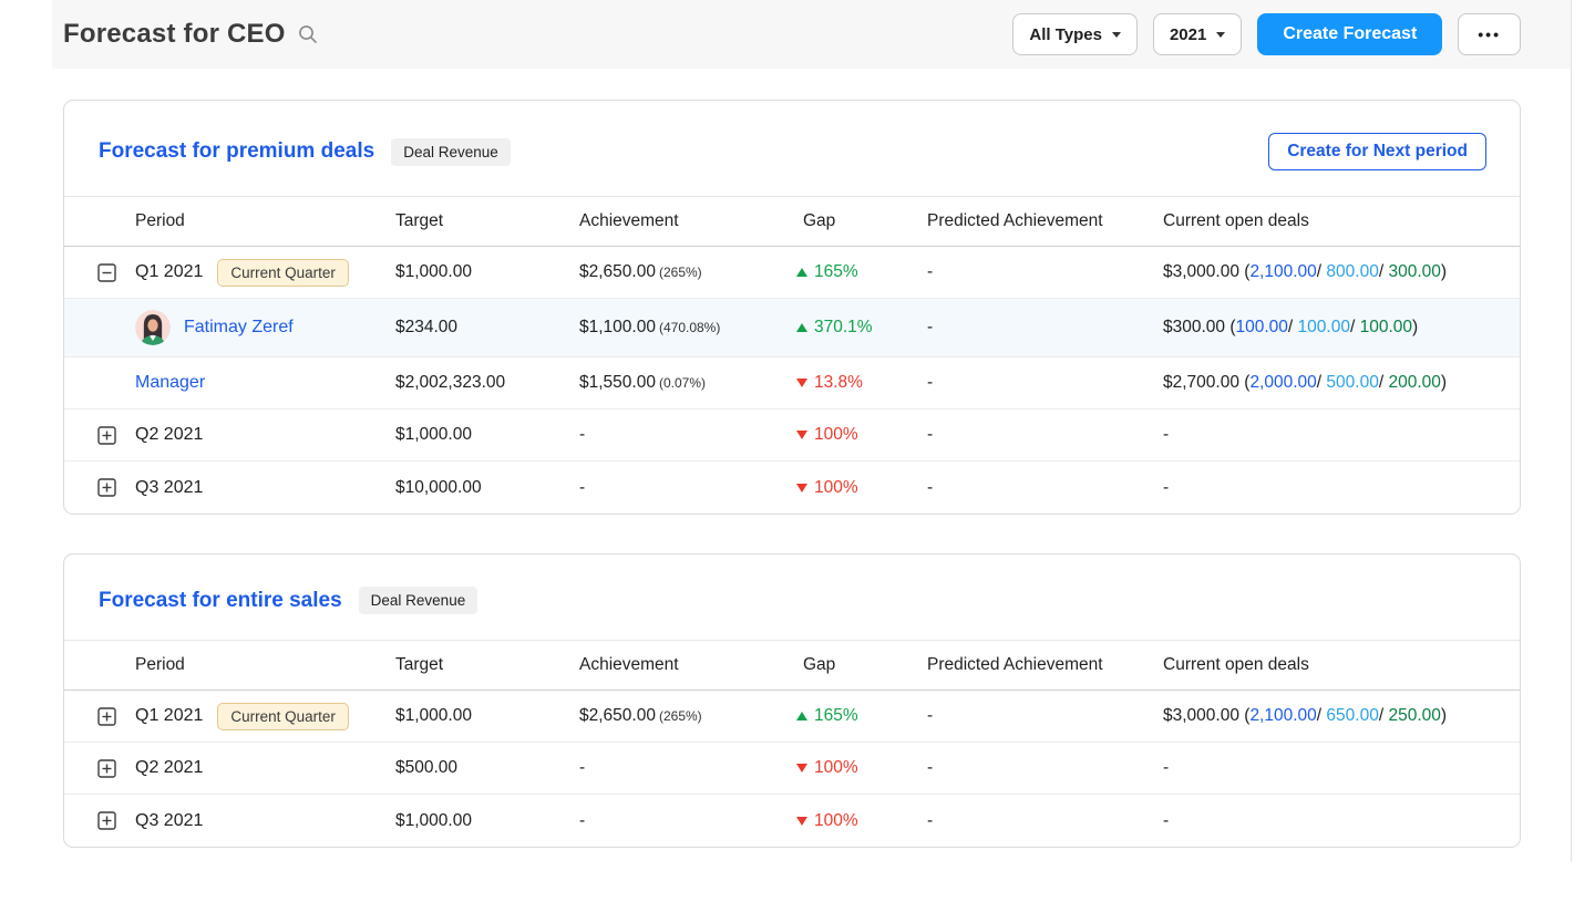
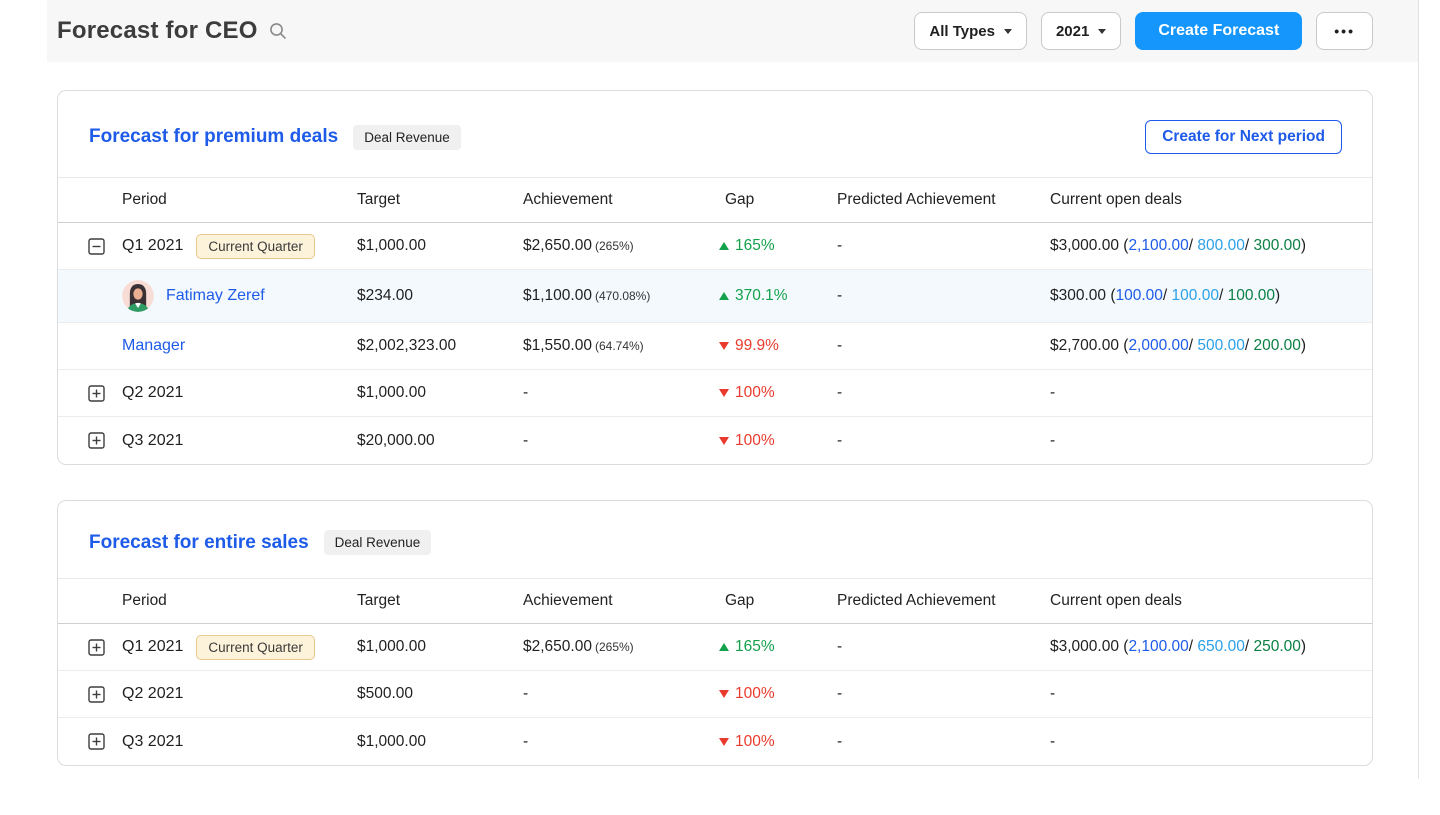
  Forecast for CEO
  All Types
  2021
  Create Forecast
  •••
  Forecast for premium deals
  Deal Revenue
  Create for Next period
  Period
  Target
  Achievement
  Gap
  Predicted Achievement
  Current open deals
  Q1 2021
  Current Quarter
  $1,000.00
  $2,650.00
  (265%)
  165%
  -
  $3,000.00
  (
  2,100.00
  /
  800.00
  /
  300.00
  )
  Fatimay Zeref
  $234.00
  $1,100.00
  (470.08%)
  370.1%
  -
  $300.00
  (
  100.00
  /
  100.00
  /
  100.00
  )
  Manager
  $2,002,323.00
  $1,550.00
- (0.07%)
+ (64.74%)
- 13.8%
+ 99.9%
  -
  $2,700.00
  (
  2,000.00
  /
  500.00
  /
  200.00
  )
  Q2 2021
  $1,000.00
  -
  100%
  -
  -
  Q3 2021
- $10,000.00
+ $20,000.00
  -
  100%
  -
  -
  Forecast for entire sales
  Deal Revenue
  Period
  Target
  Achievement
  Gap
  Predicted Achievement
  Current open deals
  Q1 2021
  Current Quarter
  $1,000.00
  $2,650.00
  (265%)
  165%
  -
  $3,000.00
  (
  2,100.00
  /
  650.00
  /
  250.00
  )
  Q2 2021
  $500.00
  -
  100%
  -
  -
  Q3 2021
  $1,000.00
  -
  100%
  -
  -
